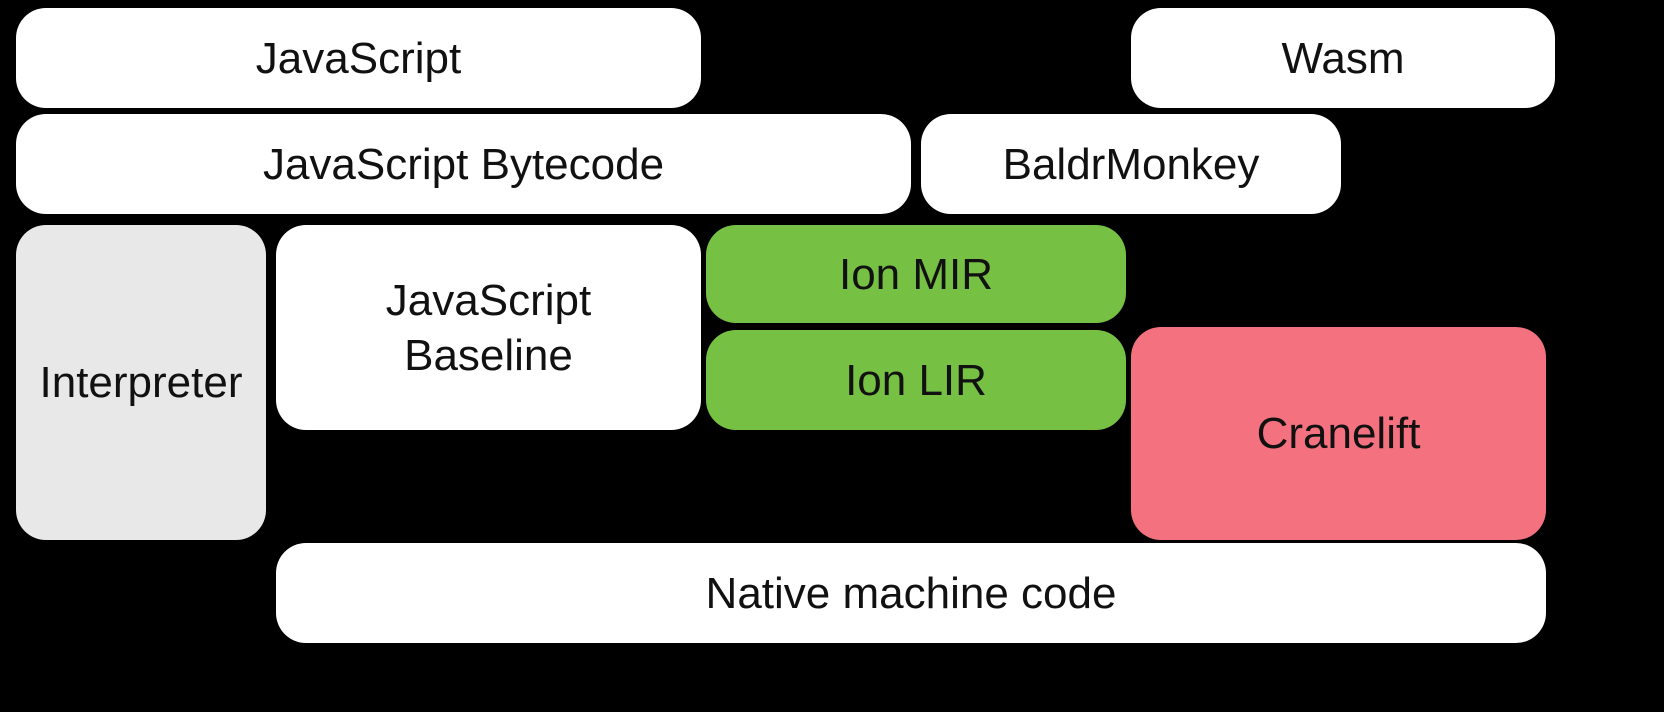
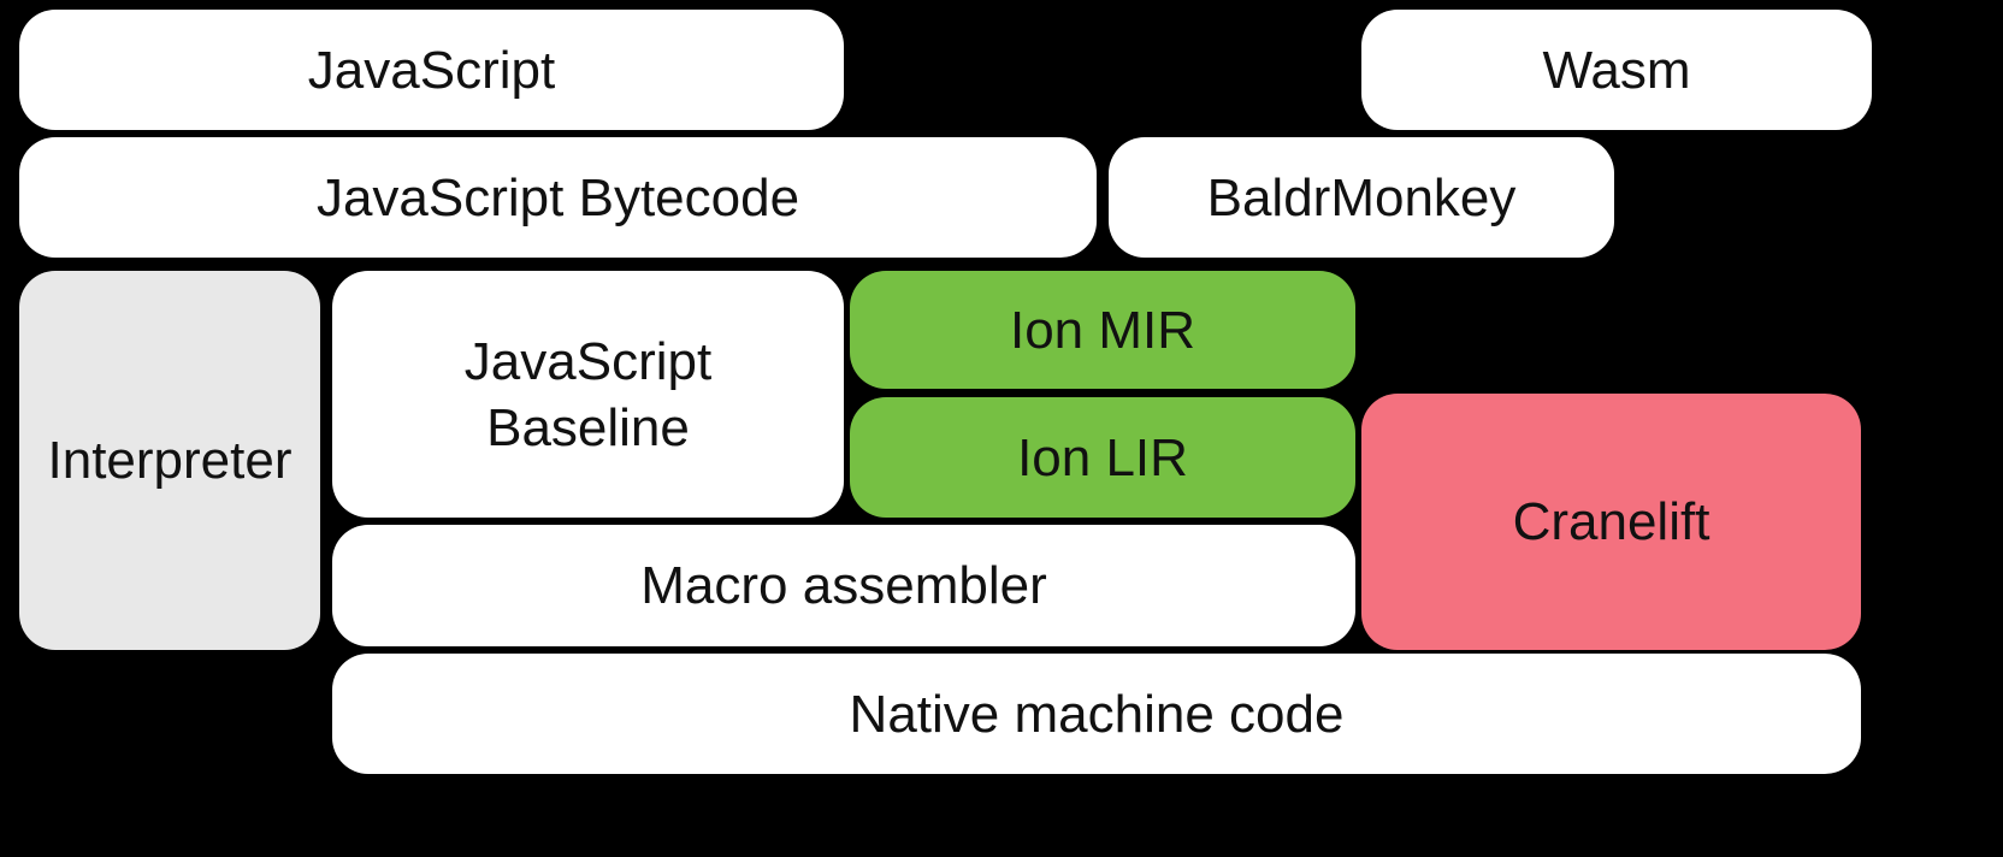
  JavaScript
  Wasm
  JavaScript Bytecode
  BaldrMonkey
  Interpreter
  JavaScript
  Baseline
  Ion MIR
  Ion LIR
  Cranelift
+ Macro assembler
  Native machine code
